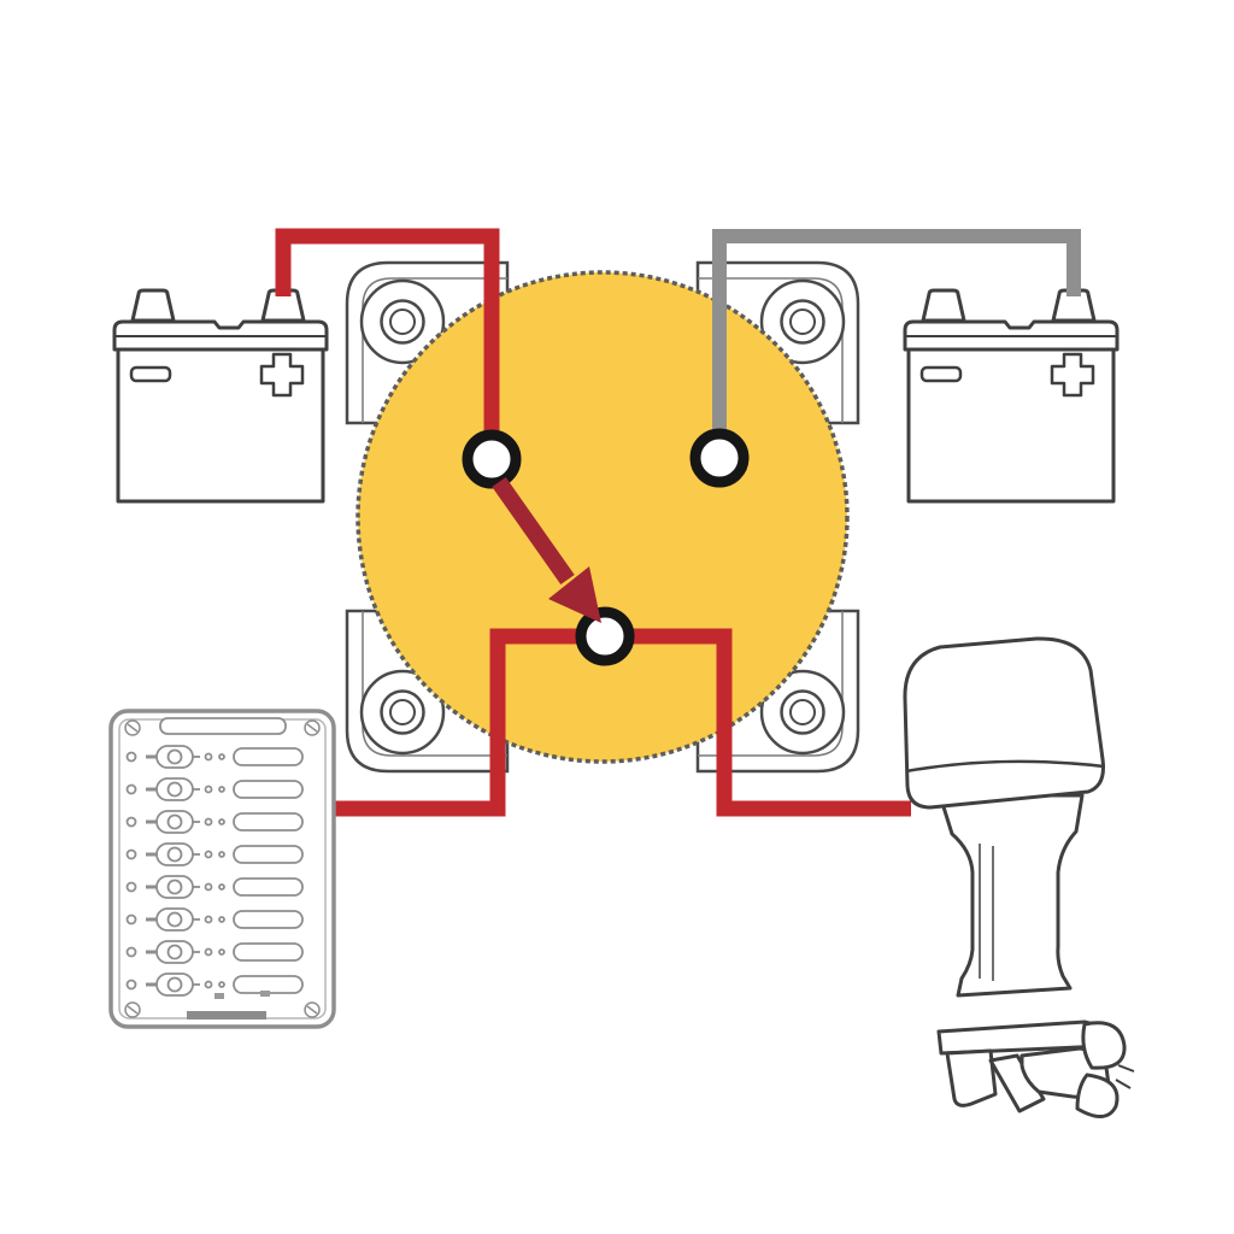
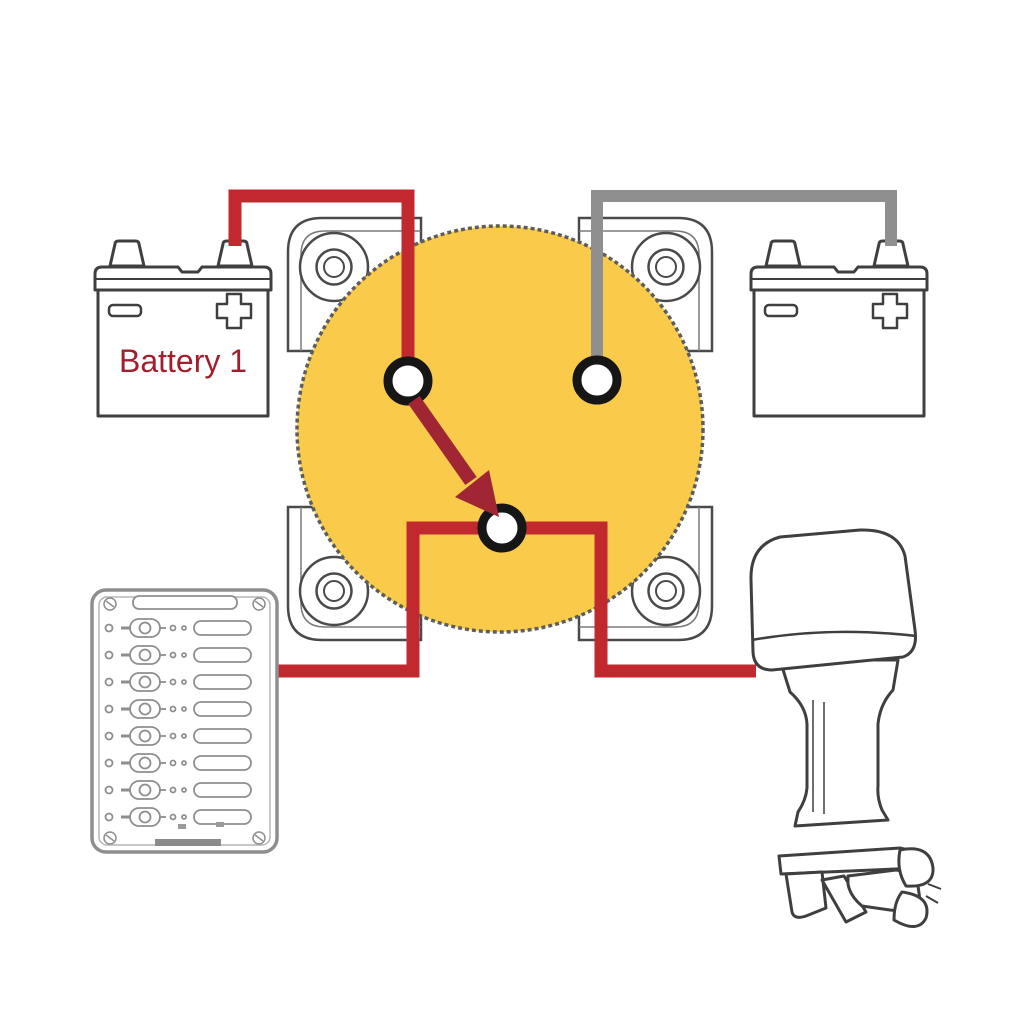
+ Battery 1
